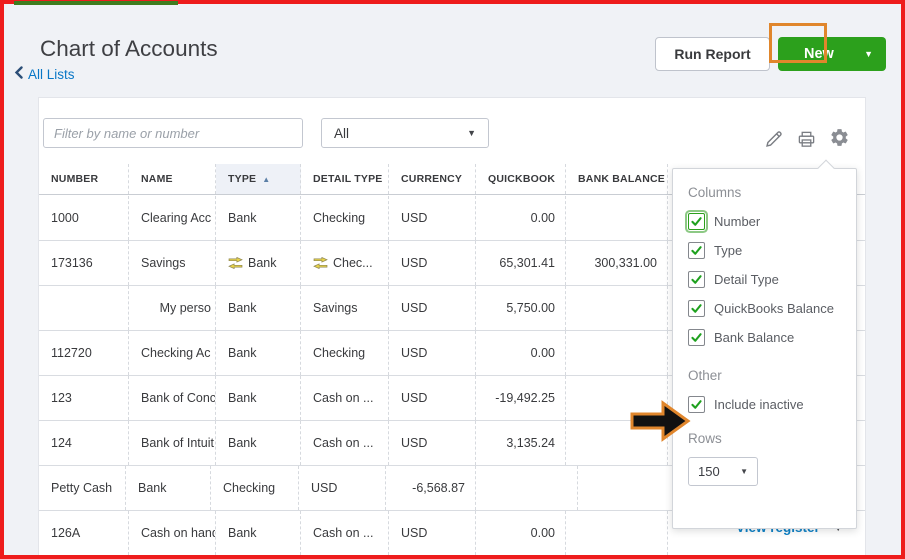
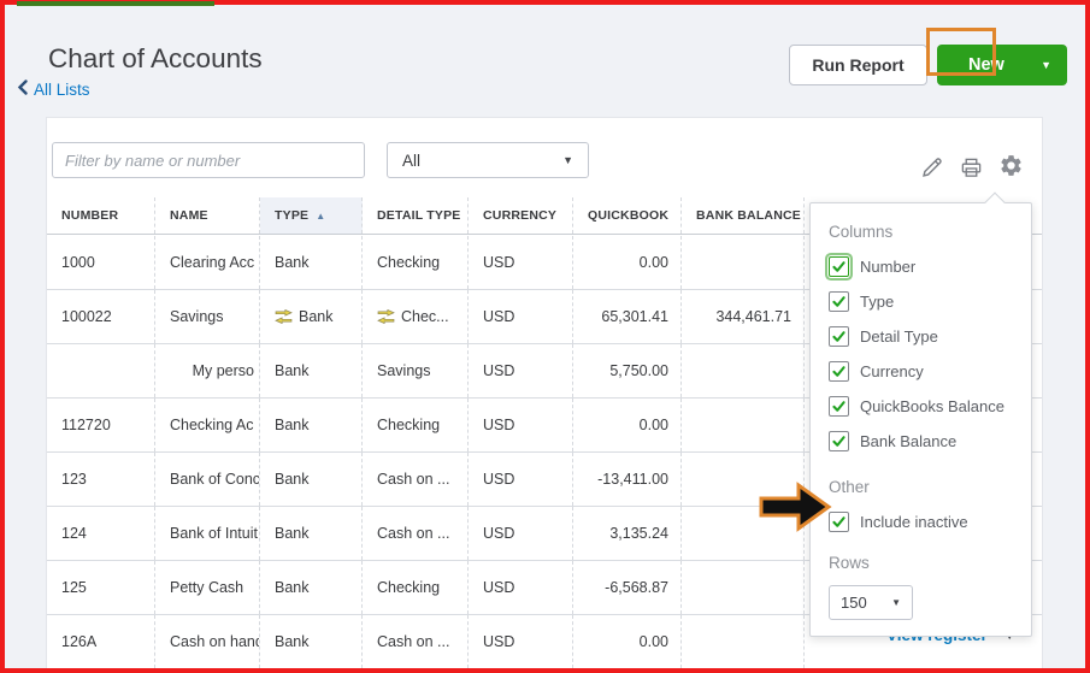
  Chart of Accounts
  All Lists
  Run Report
  New
  ▼
  Filter by name or number
  All
  ▼
  NUMBER
  NAME
  TYPE ▲
  DETAIL TYPE
  CURRENCY
  QUICKBOOK
  BANK BALANCE
  1000
  Clearing Acc
  Bank
  Checking
  USD
  0.00
- 173136
+ 100022
  Savings
  Bank
  Chec...
  USD
  65,301.41
- 300,331.00
+ 344,461.71
  My perso
  Bank
  Savings
  USD
  5,750.00
  112720
  Checking Ac
  Bank
  Checking
  USD
  0.00
  123
  Bank of Conc
  Bank
  Cash on ...
  USD
- -19,492.25
+ -13,411.00
  124
  Bank of Intuit
  Bank
  Cash on ...
  USD
  3,135.24
+ 125
  Petty Cash
  Bank
  Checking
  USD
  -6,568.87
  126A
  Cash on hand
  Bank
  Cash on ...
  USD
  0.00
  Columns
  Number
  Type
  Detail Type
+ Currency
  QuickBooks Balance
  Bank Balance
  Other
  Include inactive
  Rows
  150
  ▼
